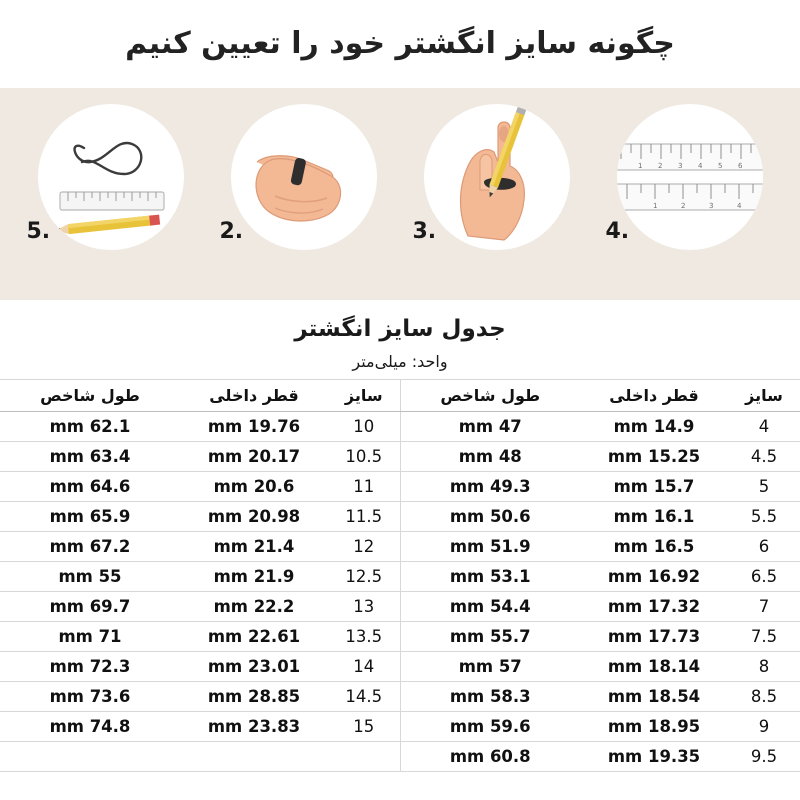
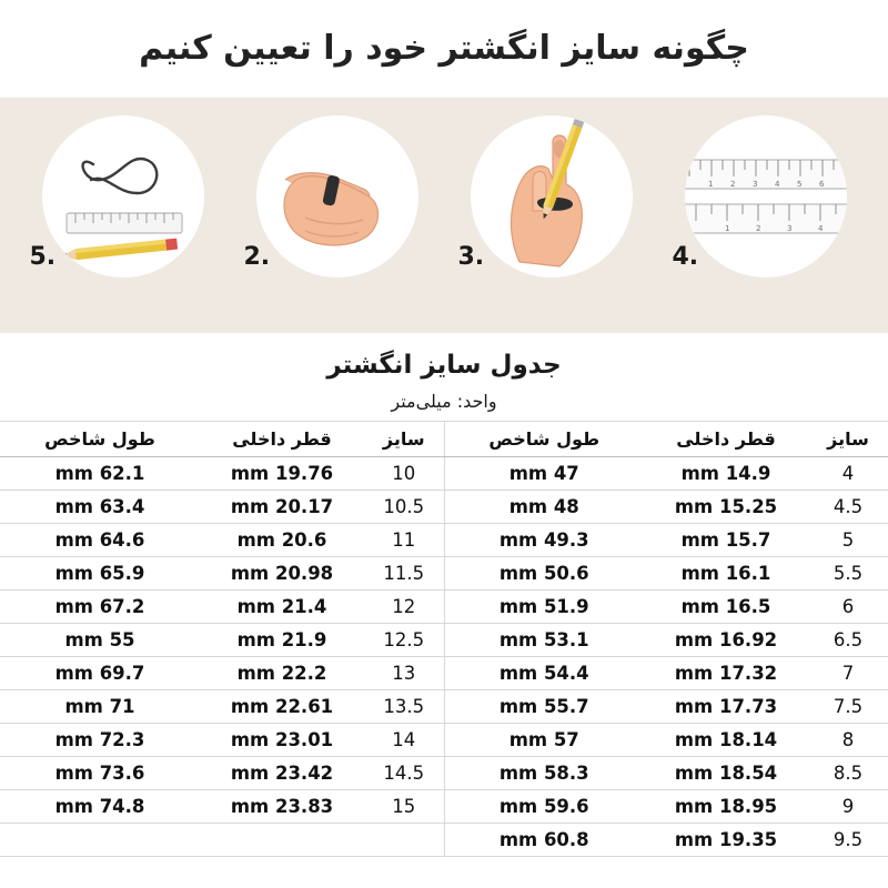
  چگونه سایز انگشتر خود را تعیین کنیم
  5.
  2.
  3.
  1
  2
  3
  4
  5
  6
  1
  2
  3
  4
  4.
  جدول سایز انگشتر
  واحد: میلی‌متر
  سایز	قطر داخلی	طول شاخص	سایز	قطر داخلی	طول شاخص
  4	14.9 mm	47 mm	10	19.76 mm	62.1 mm
  4.5	15.25 mm	48 mm	10.5	20.17 mm	63.4 mm
  5	15.7 mm	49.3 mm	11	20.6 mm	64.6 mm
  5.5	16.1 mm	50.6 mm	11.5	20.98 mm	65.9 mm
  6	16.5 mm	51.9 mm	12	21.4 mm	67.2 mm
  6.5	16.92 mm	53.1 mm	12.5	21.9 mm	55 mm
  7	17.32 mm	54.4 mm	13	22.2 mm	69.7 mm
  7.5	17.73 mm	55.7 mm	13.5	22.61 mm	71 mm
  8	18.14 mm	57 mm	14	23.01 mm	72.3 mm
- 8.5	18.54 mm	58.3 mm	14.5	28.85 mm	73.6 mm
+ 8.5	18.54 mm	58.3 mm	14.5	23.42 mm	73.6 mm
  9	18.95 mm	59.6 mm	15	23.83 mm	74.8 mm
  9.5	19.35 mm	60.8 mm
